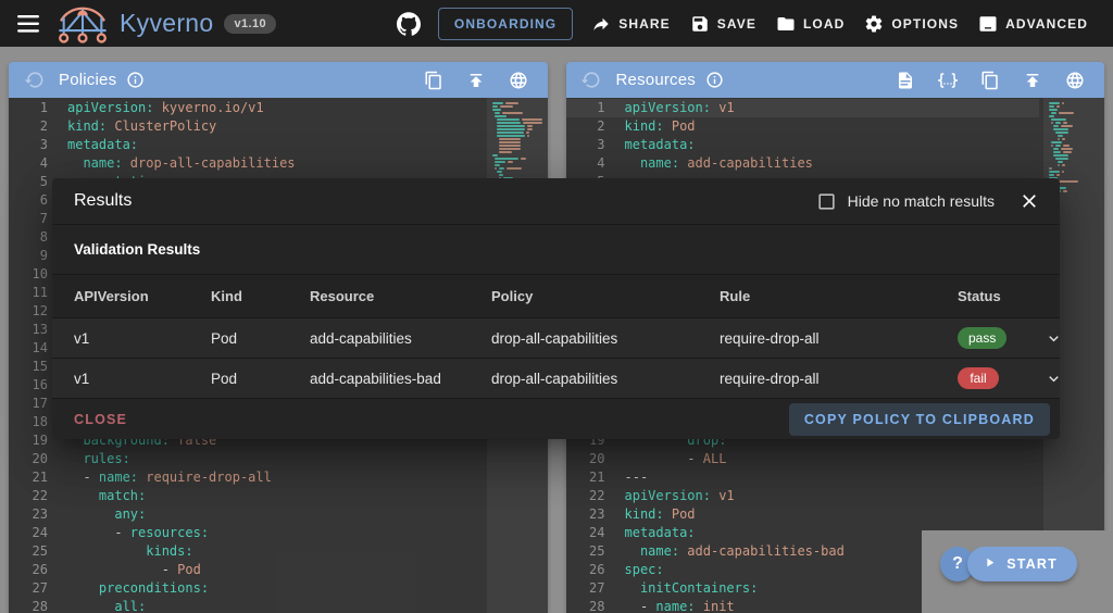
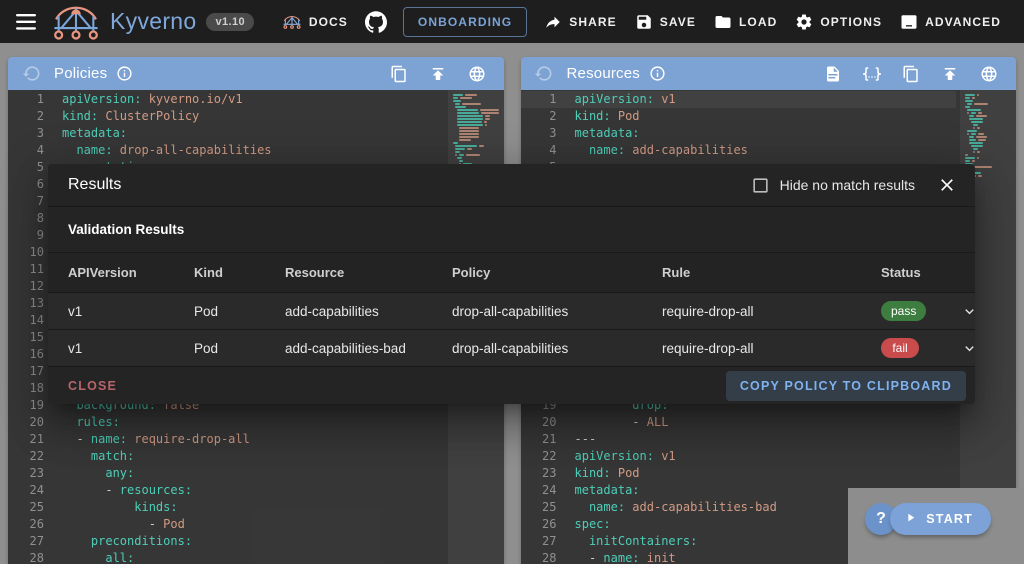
  Kyverno
  v1.10
+ DOCS
  ONBOARDING
  SHARE
  SAVE
  LOAD
  OPTIONS
  ADVANCED
  Policies
  1
  apiVersion: kyverno.io/v1
  2
  kind: ClusterPolicy
  3
  metadata:
  4
  name: drop-all-capabilities
  5
  6
  7
  8
  9
  10
  11
  12
  13
  14
  15
  16
  17
  18
  19
  background: false
  20
  rules:
  21
  - name: require-drop-all
  22
  match:
  23
  any:
  24
  - resources:
  25
  kinds:
  26
  - Pod
  27
  preconditions:
  28
  all:
  Resources
  1
  apiVersion: v1
  2
  kind: Pod
  3
  metadata:
  4
  name: add-capabilities
  19
  drop:
  20
  - ALL
  21
  ---
  22
  apiVersion: v1
  23
  kind: Pod
  24
  metadata:
  25
  name: add-capabilities-bad
  26
  spec:
  27
  initContainers:
  28
  - name: init
  ?
  START
  Results
  Hide no match results
  Validation Results
  APIVersion
  Kind
  Resource
  Policy
  Rule
  Status
  v1
  Pod
  add-capabilities
  drop-all-capabilities
  require-drop-all
  pass
  v1
  Pod
  add-capabilities-bad
  drop-all-capabilities
  require-drop-all
  fail
  CLOSE
  COPY POLICY TO CLIPBOARD
